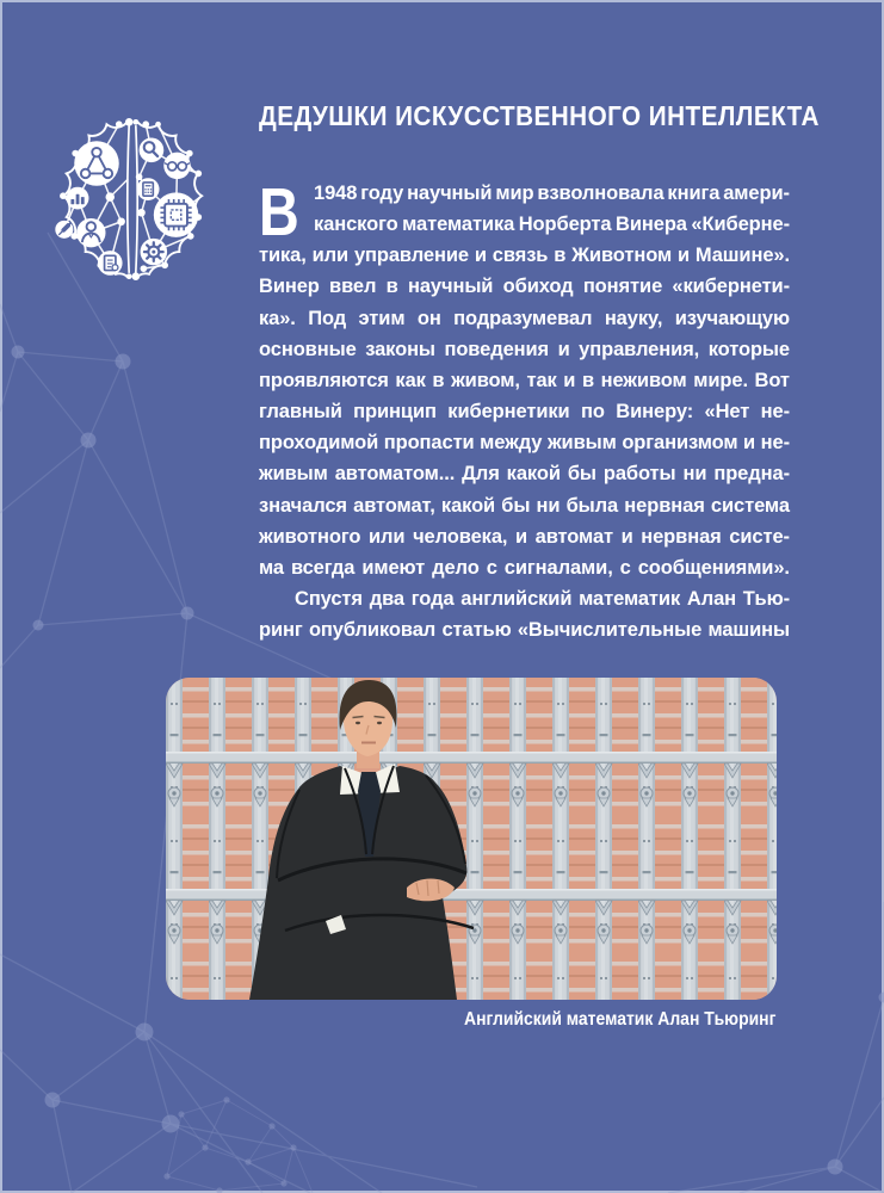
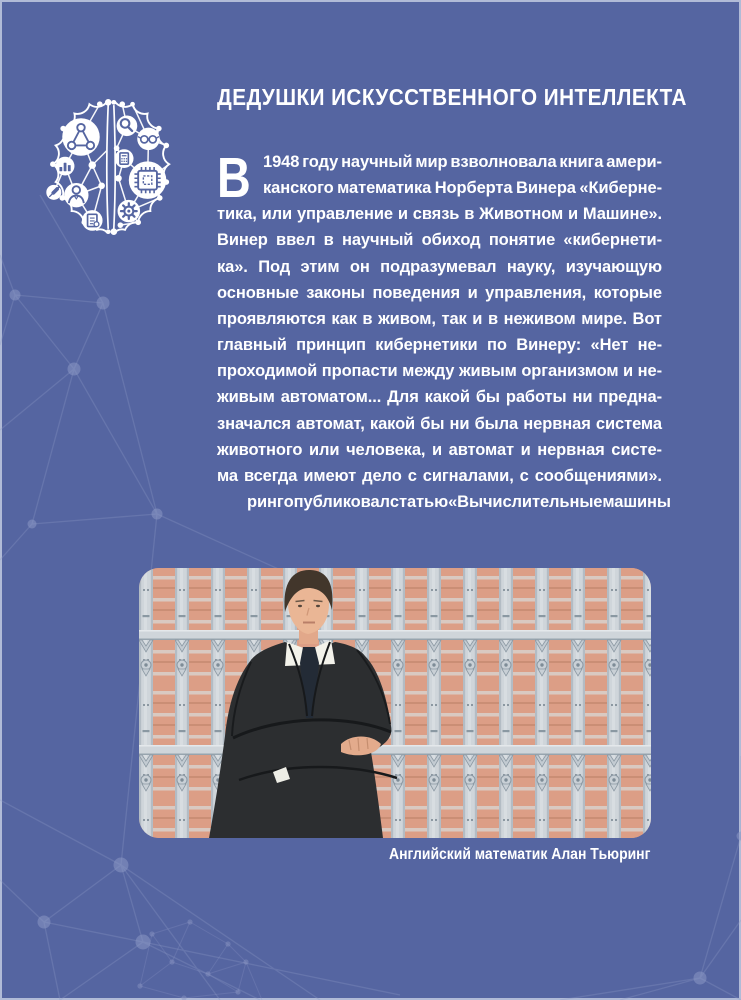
  ДЕДУШКИ ИСКУССТВЕННОГО ИНТЕЛЛЕКТА
  В
  1948
  году
  научный
  мир
  взволновала
  книга
  амери-
  канского
  математика
  Норберта
  Винера
  «Киберне-
  тика,
  или
  управление
  и
  связь
  в
  Животном
  и
  Машине».
  Винер
  ввел
  в
  научный
  обиход
  понятие
  «кибернети-
  ка».
  Под
  этим
  он
  подразумевал
  науку,
  изучающую
  основные
  законы
  поведения
  и
  управления,
  которые
  проявляются
  как
  в
  живом,
  так
  и
  в
  неживом
  мире.
  Вот
  главный
  принцип
  кибернетики
  по
  Винеру:
  «Нет
  не-
  проходимой
  пропасти
  между
  живым
  организмом
  и
  не-
  живым
  автоматом...
  Для
  какой
  бы
  работы
  ни
  предна-
  значался
  автомат,
  какой
  бы
  ни
  была
  нервная
  система
  животного
  или
  человека,
  и
  автомат
  и
  нервная
  систе-
  ма
  всегда
  имеют
  дело
  с
  сигналами,
  с
  сообщениями».
- Спустя
- два
- года
- английский
- математик
- Алан
- Тью-
  ринг
  опубликовал
  статью
  «Вычислительные
  машины
  Английский математик Алан Тьюринг
